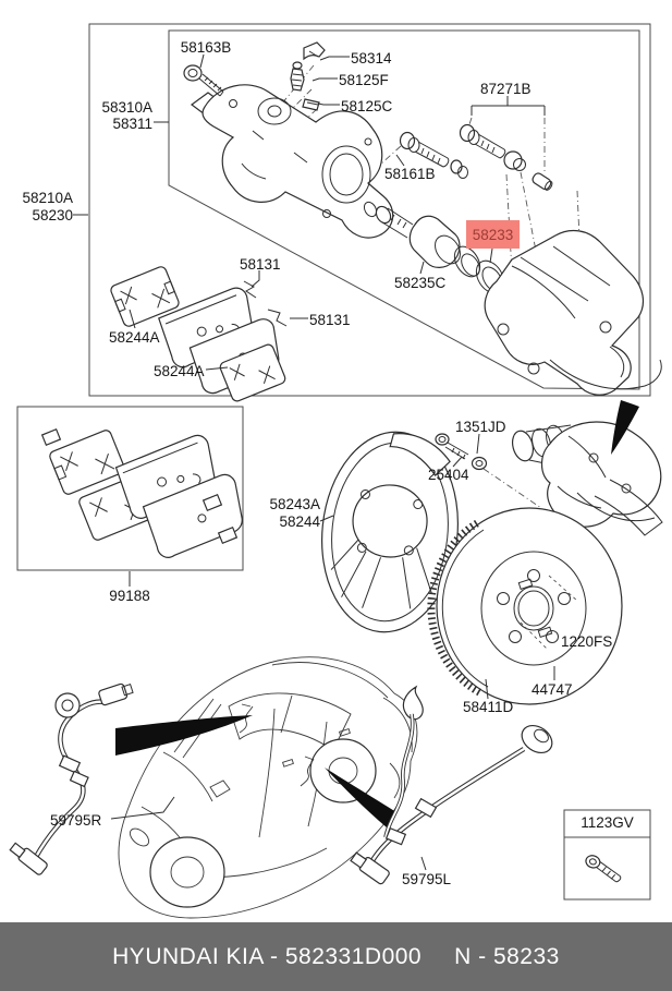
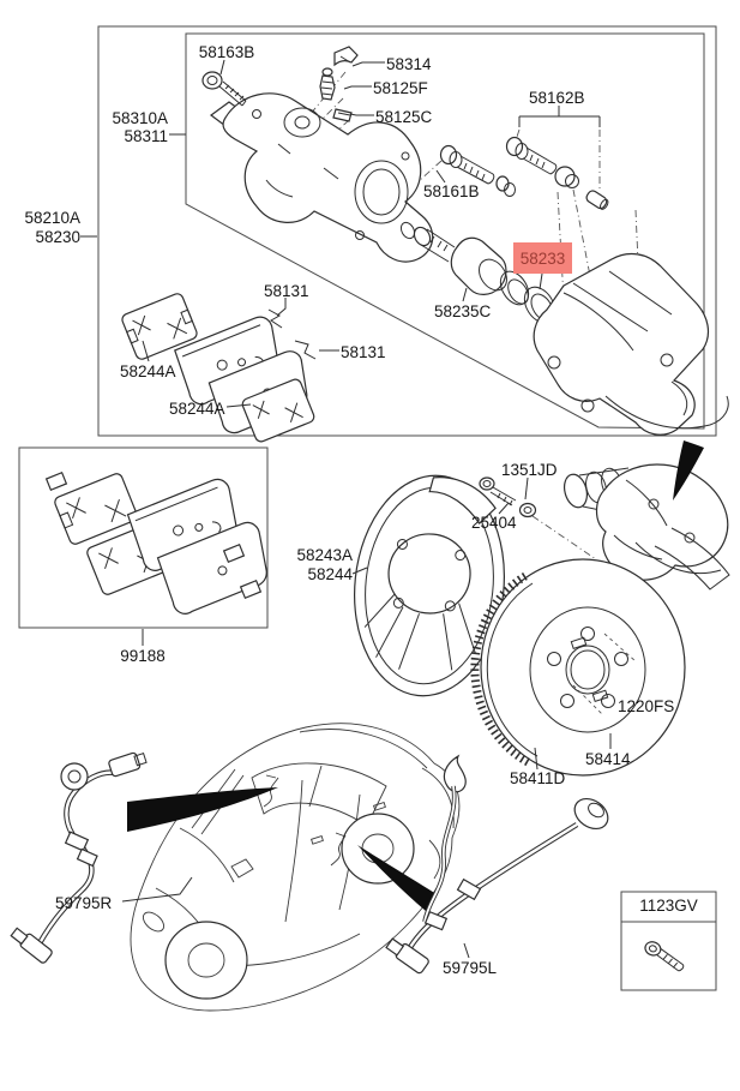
  58163B
  58314
  58125F
  58125C
  58310A
  58311
- 87271B
+ 58162B
  58161B
  58210A
  58230
  58235C
  58233
  58131
  58131
  58244A
  58244A
  99188
  58243A
  58244
  1351JD
  25404
  1220FS
- 44747
+ 58414
  58411D
  59795R
  59795L
  1123GV
- HYUNDAI KIA - 582331D000
- N - 58233
